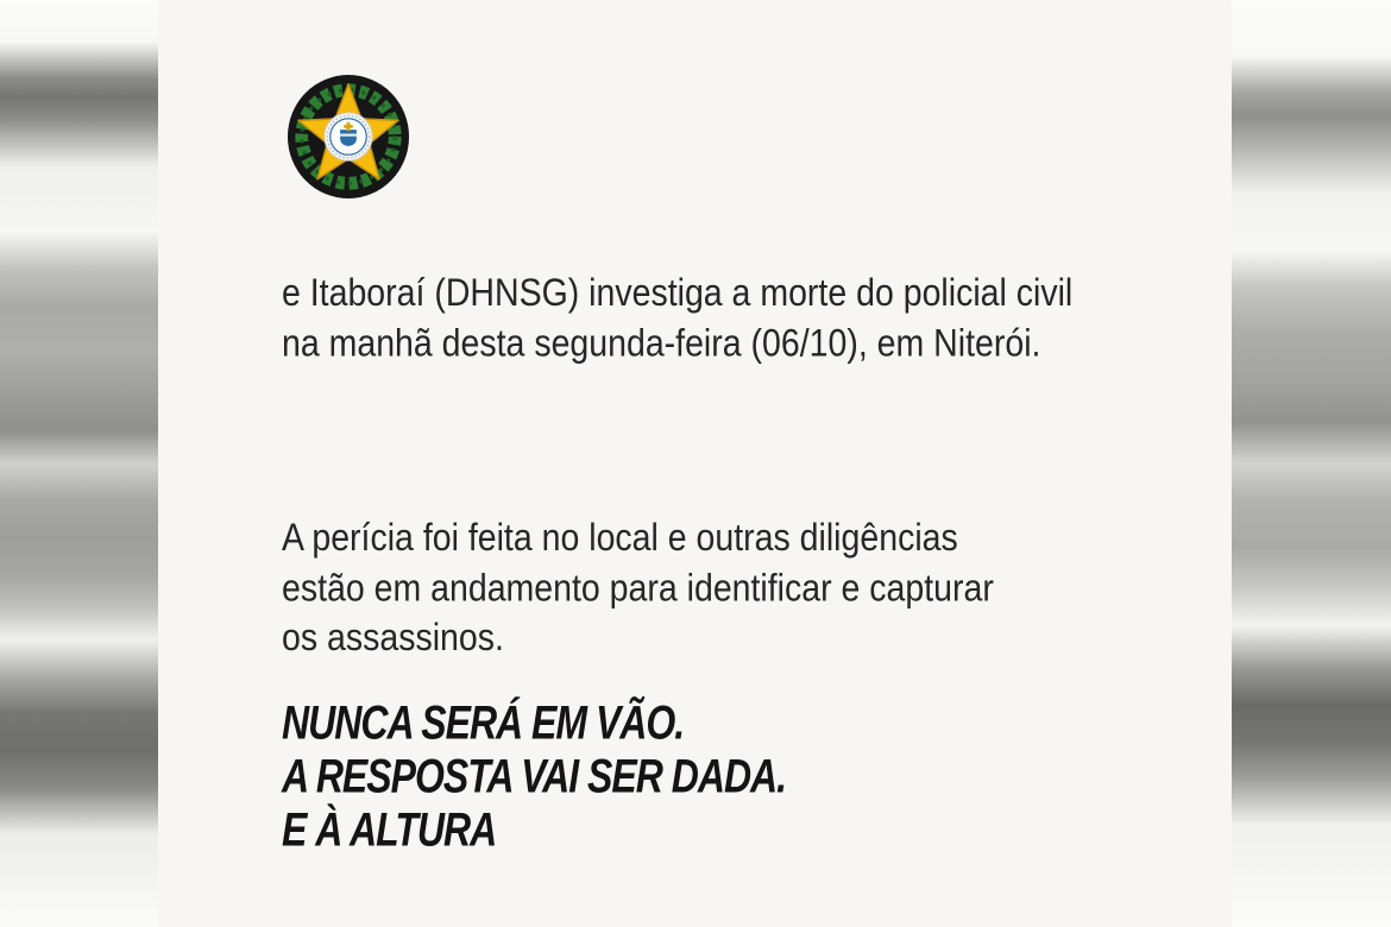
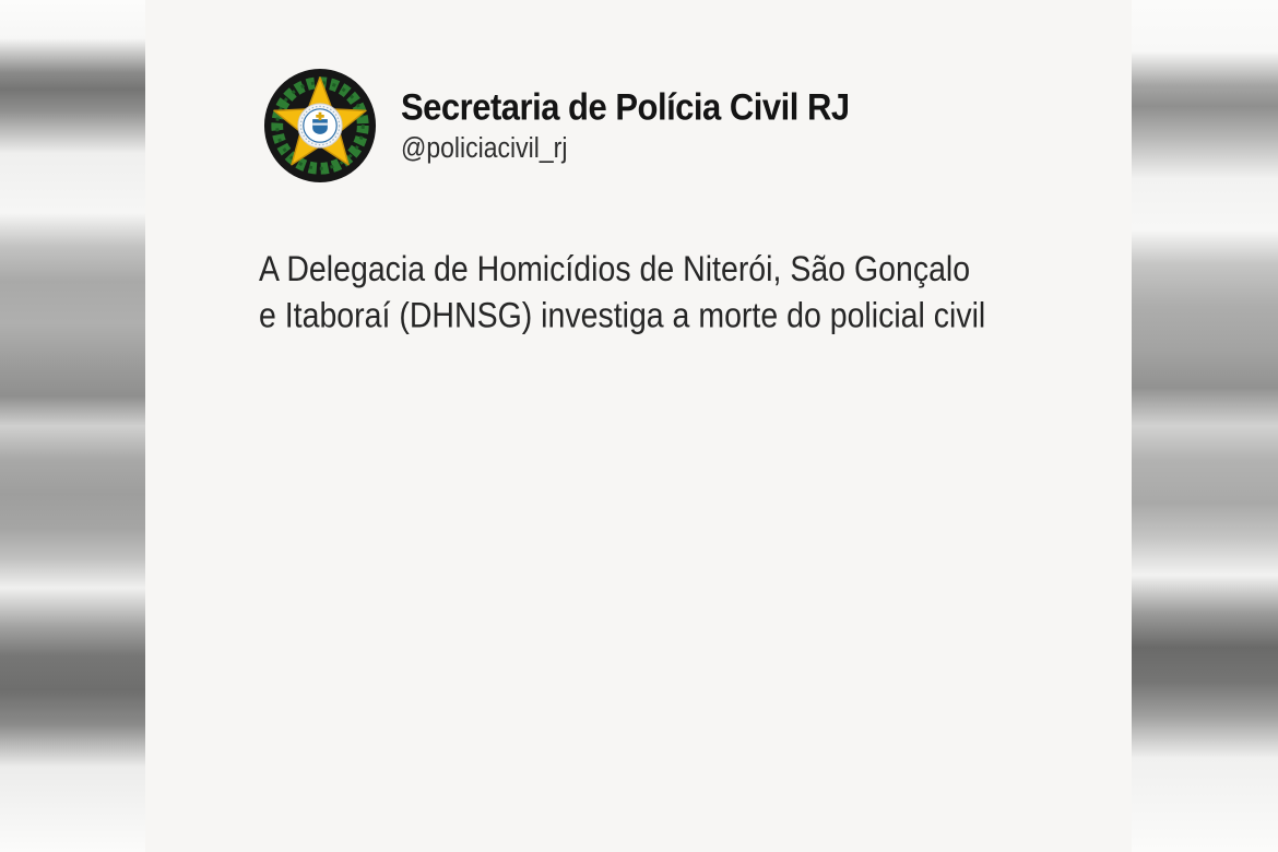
+ Secretaria de Polícia Civil RJ
+ @policiacivil_rj
+ A Delegacia de Homicídios de Niterói, São Gonçalo
  e Itaboraí (DHNSG) investiga a morte do policial civil
- na manhã desta segunda-feira (06/10), em Niterói.
- A perícia foi feita no local e outras diligências
- estão em andamento para identificar e capturar
- os assassinos.
- NUNCA SERÁ EM VÃO.
- A RESPOSTA VAI SER DADA.
- E À ALTURA
